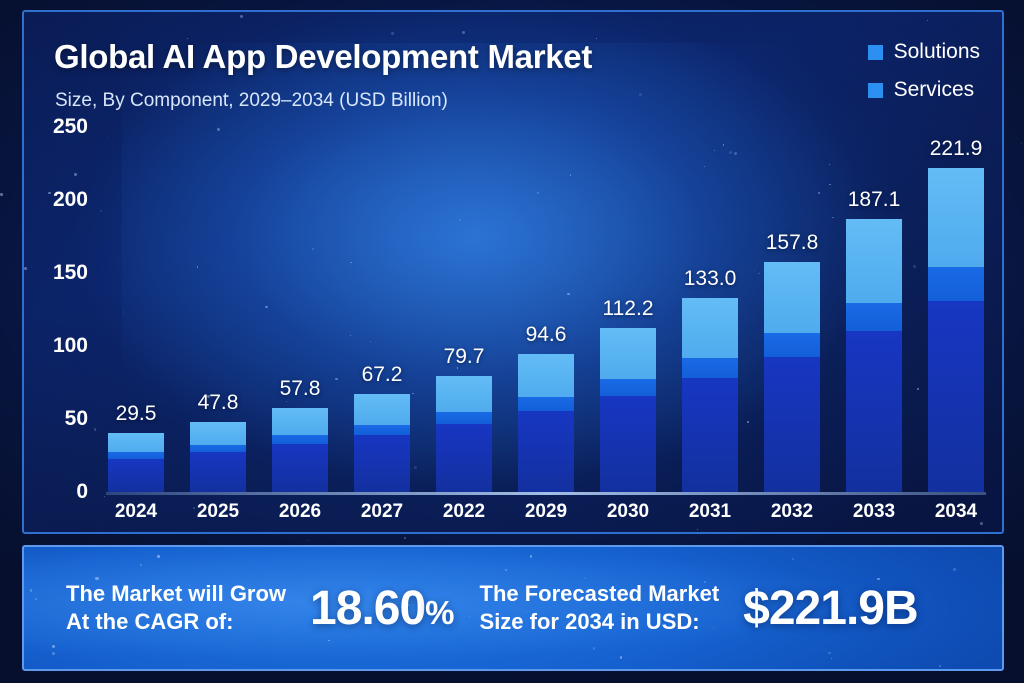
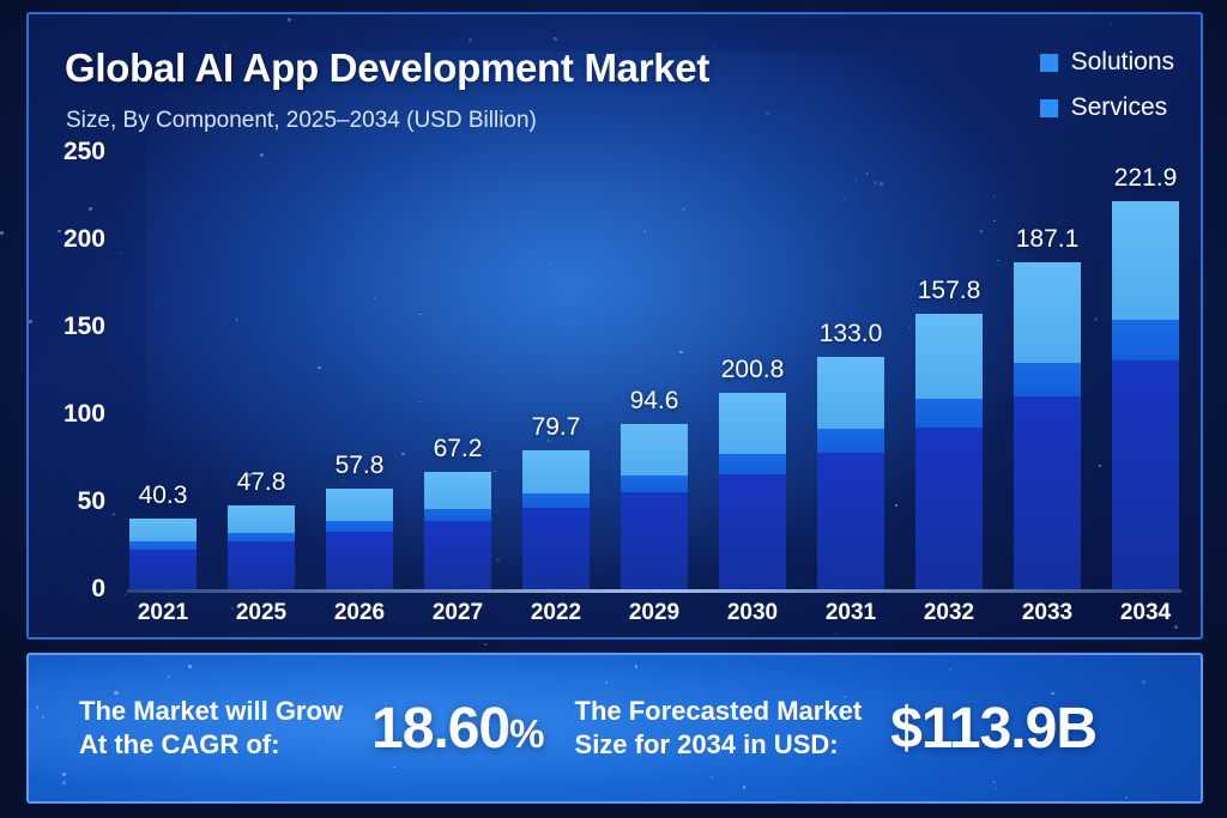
  Global AI App Development Market
- Size, By Component, 2029–2034 (USD Billion)
+ Size, By Component, 2025–2034 (USD Billion)
  Solutions
  Services
  0
  50
  100
  150
  200
  250
- 29.5
+ 40.3
  47.8
  57.8
  67.2
  79.7
  94.6
- 112.2
+ 200.8
  133.0
  157.8
  187.1
  221.9
- 2024
+ 2021
  2025
  2026
  2027
  2022
  2029
  2030
  2031
  2032
  2033
  2034
  The Market will Grow
  At the CAGR of:
  18.60%
  The Forecasted Market
  Size for 2034 in USD:
- $221.9B
+ $113.9B
